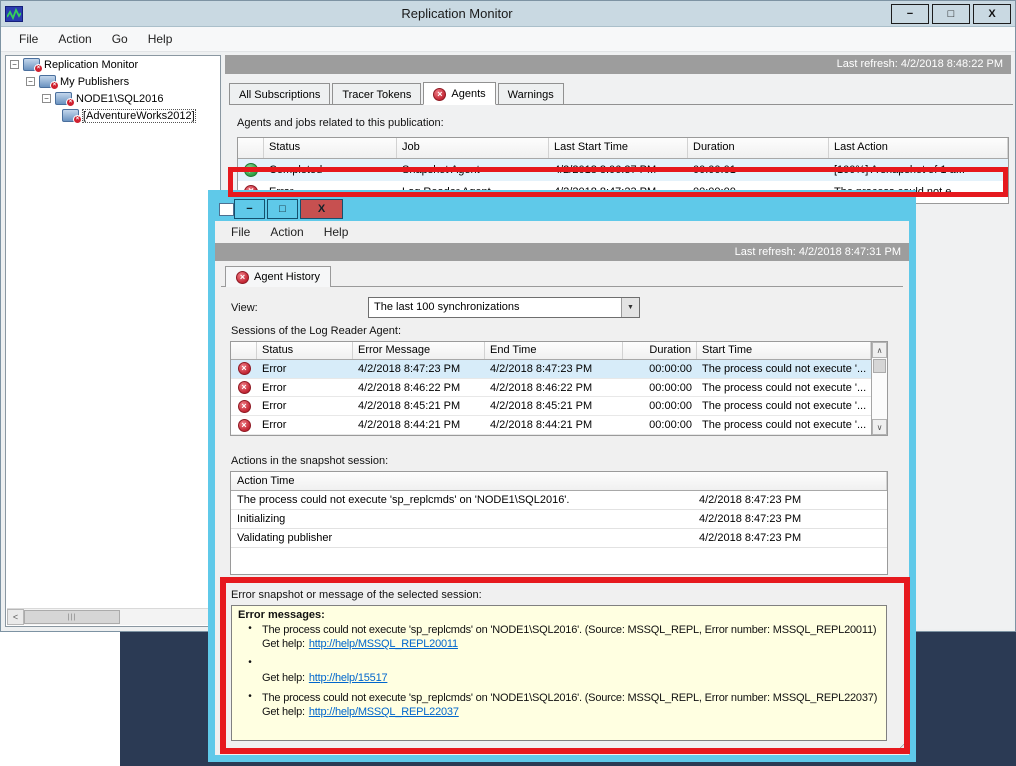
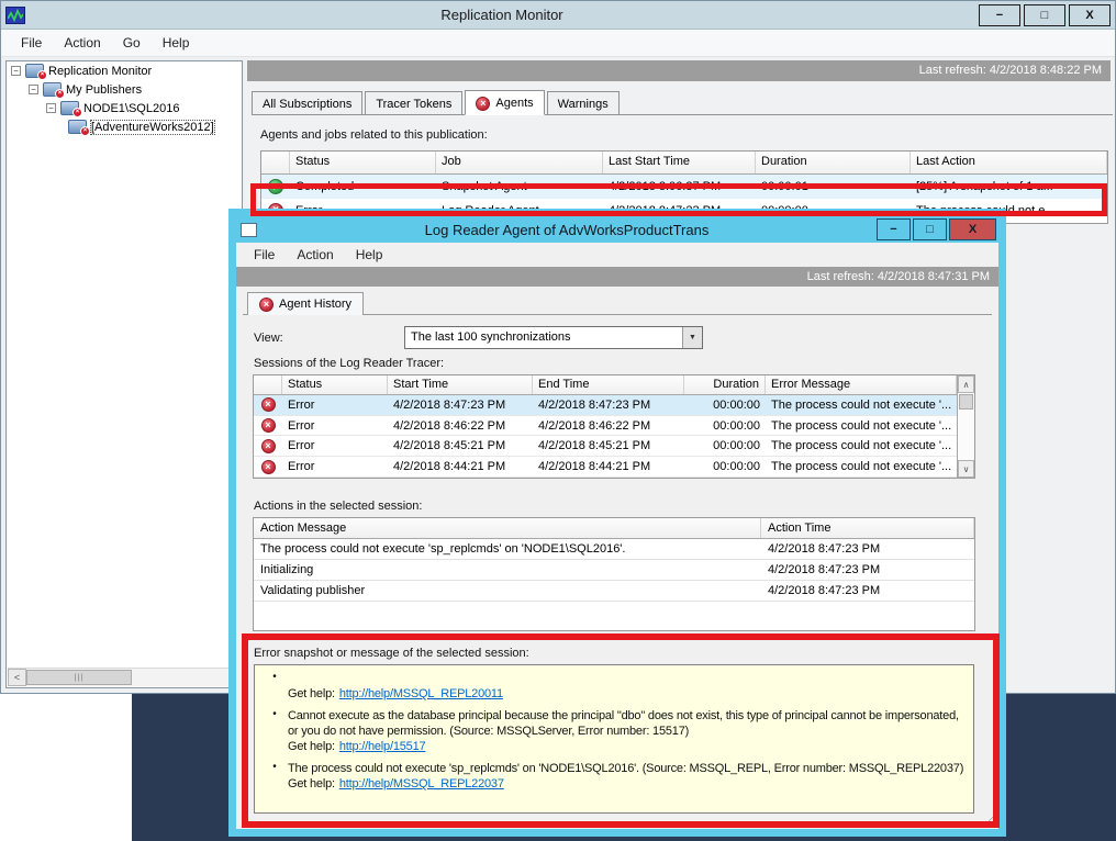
  Replication Monitor
  −
  □
  X
  File
  Action
  Go
  Help
  −
  Replication Monitor
  −
  My Publishers
  −
  NODE1\SQL2016
  [AdventureWorks2012]
  <
  Last refresh: 4/2/2018 8:48:22 PM
  All Subscriptions
  Tracer Tokens
  ×
  Agents
  Warnings
  Agents and jobs related to this publication:
  Status
  Job
  Last Start Time
  Duration
  Last Action
  ✓
  Completed
  Snapshot Agent
  4/2/2018 8:06:37 PM
  00:00:01
- [100%] A snapshot of 1 a...
+ [25%] A snapshot of 1 a...
+ Log Reader Agent of AdvWorksProductTrans
  −
  □
  X
  File
  Action
  Help
  Last refresh: 4/2/2018 8:47:31 PM
  ×
  Agent History
  View:
  The last 100 synchronizations
- Sessions of the Log Reader Agent:
+ Sessions of the Log Reader Tracer:
  Status
- Error Message
+ Start Time
  End Time
  Duration
- Start Time
+ Error Message
  ×
  Error
  4/2/2018 8:47:23 PM
  4/2/2018 8:47:23 PM
  00:00:00
  The process could not execute '...
  ×
  Error
  4/2/2018 8:46:22 PM
  4/2/2018 8:46:22 PM
  00:00:00
  The process could not execute '...
  ×
  Error
  4/2/2018 8:45:21 PM
  4/2/2018 8:45:21 PM
  00:00:00
  The process could not execute '...
  ×
  Error
  4/2/2018 8:44:21 PM
  4/2/2018 8:44:21 PM
  00:00:00
  The process could not execute '...
  ∧
  ∨
- Actions in the snapshot session:
+ Actions in the selected session:
+ Action Message
  Action Time
  The process could not execute 'sp_replcmds' on 'NODE1\SQL2016'.
  4/2/2018 8:47:23 PM
  Initializing
  4/2/2018 8:47:23 PM
  Validating publisher
  4/2/2018 8:47:23 PM
  Error snapshot or message of the selected session:
- Error messages:
  •
- The process could not execute 'sp_replcmds' on 'NODE1\SQL2016'. (Source: MSSQL_REPL, Error number: MSSQL_REPL20011)
  Get help: http://help/MSSQL_REPL20011
  •
+ Cannot execute as the database principal because the principal "dbo" does not exist, this type of principal cannot be impersonated, or you do not have permission. (Source: MSSQLServer, Error number: 15517)
  Get help: http://help/15517
  •
  The process could not execute 'sp_replcmds' on 'NODE1\SQL2016'. (Source: MSSQL_REPL, Error number: MSSQL_REPL22037)
  Get help: http://help/MSSQL_REPL22037
